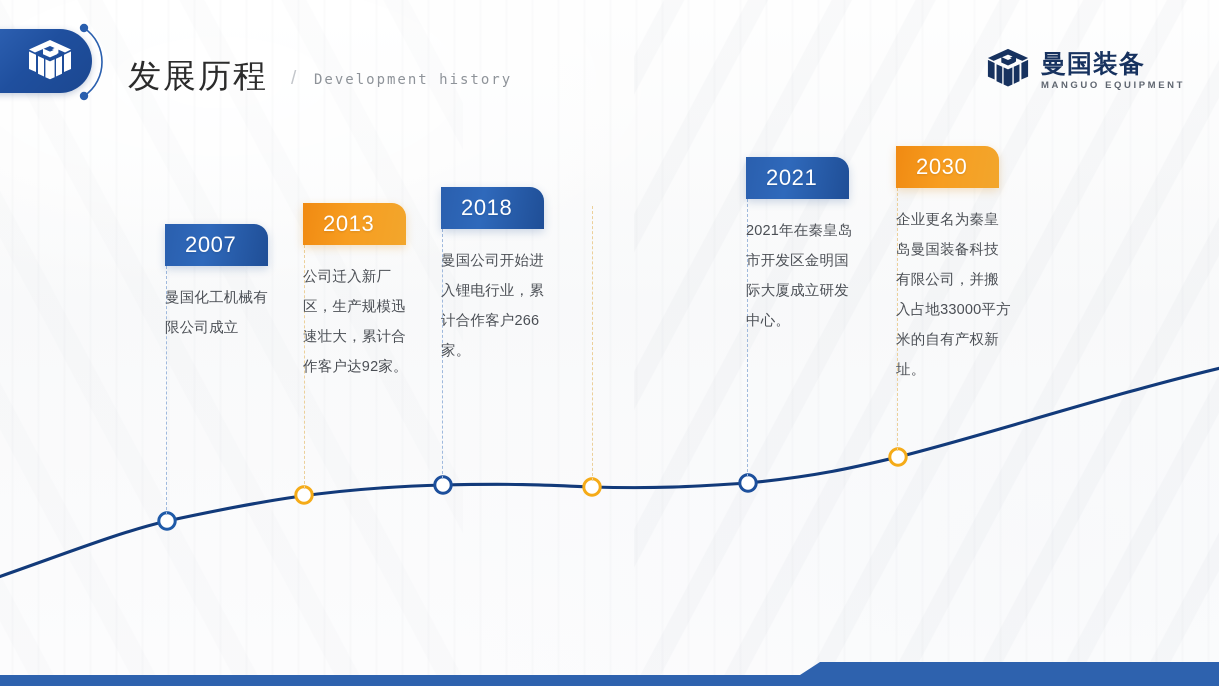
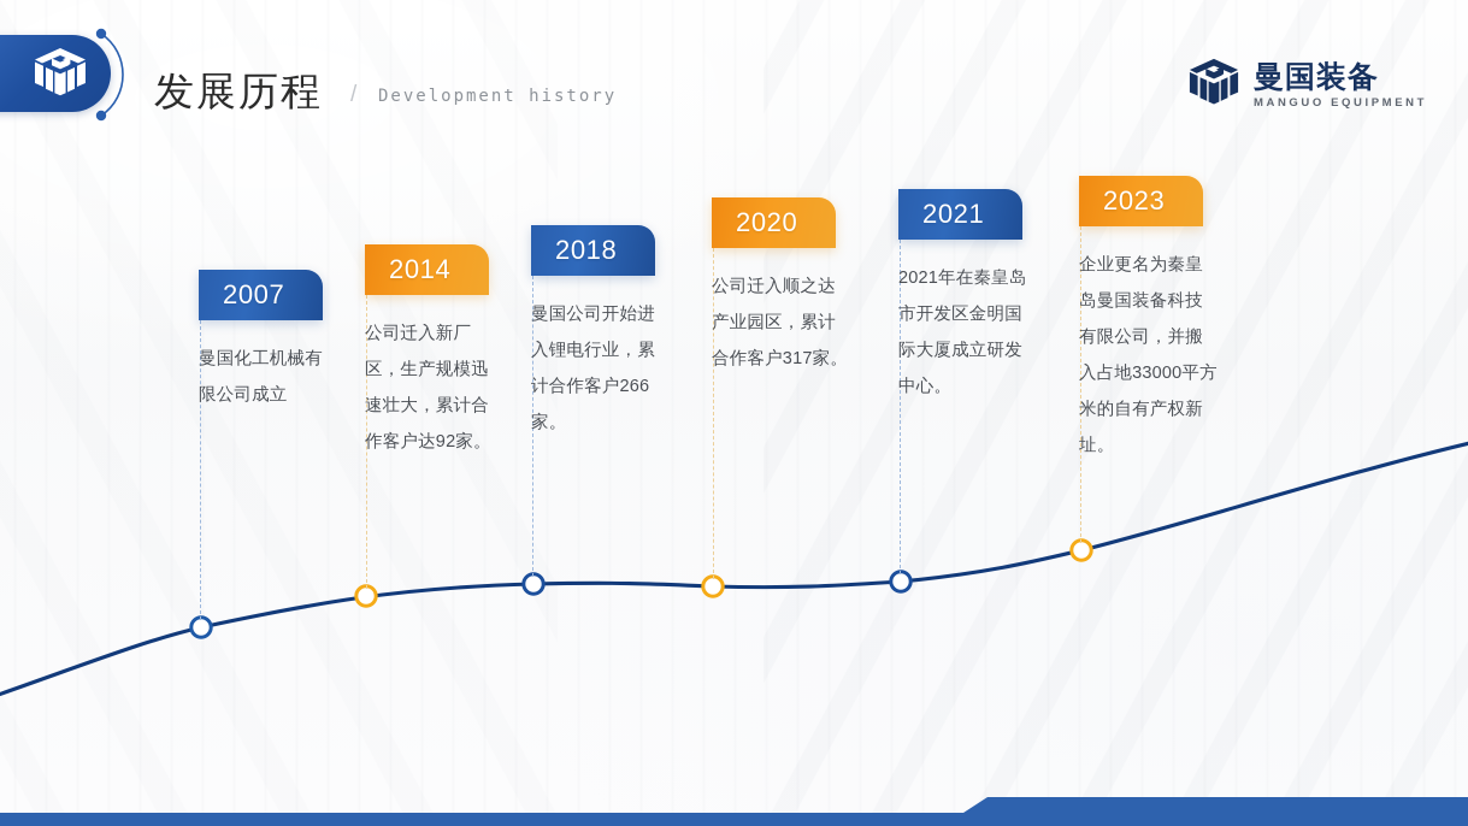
  发展历程
  /
  Development history
  曼国装备
  MANGUO EQUIPMENT
  2007
  曼国化工机械有限公司成立
- 2013
+ 2014
  公司迁入新厂区，生产规模迅速壮大，累计合作客户达92家。
  2018
  曼国公司开始进入锂电行业，累计合作客户266家。
+ 2020
+ 公司迁入顺之达产业园区，累计合作客户317家。
  2021
  2021年在秦皇岛市开发区金明国际大厦成立研发中心。
- 2030
+ 2023
  企业更名为秦皇岛曼国装备科技有限公司，并搬入占地33000平方米的自有产权新址。
